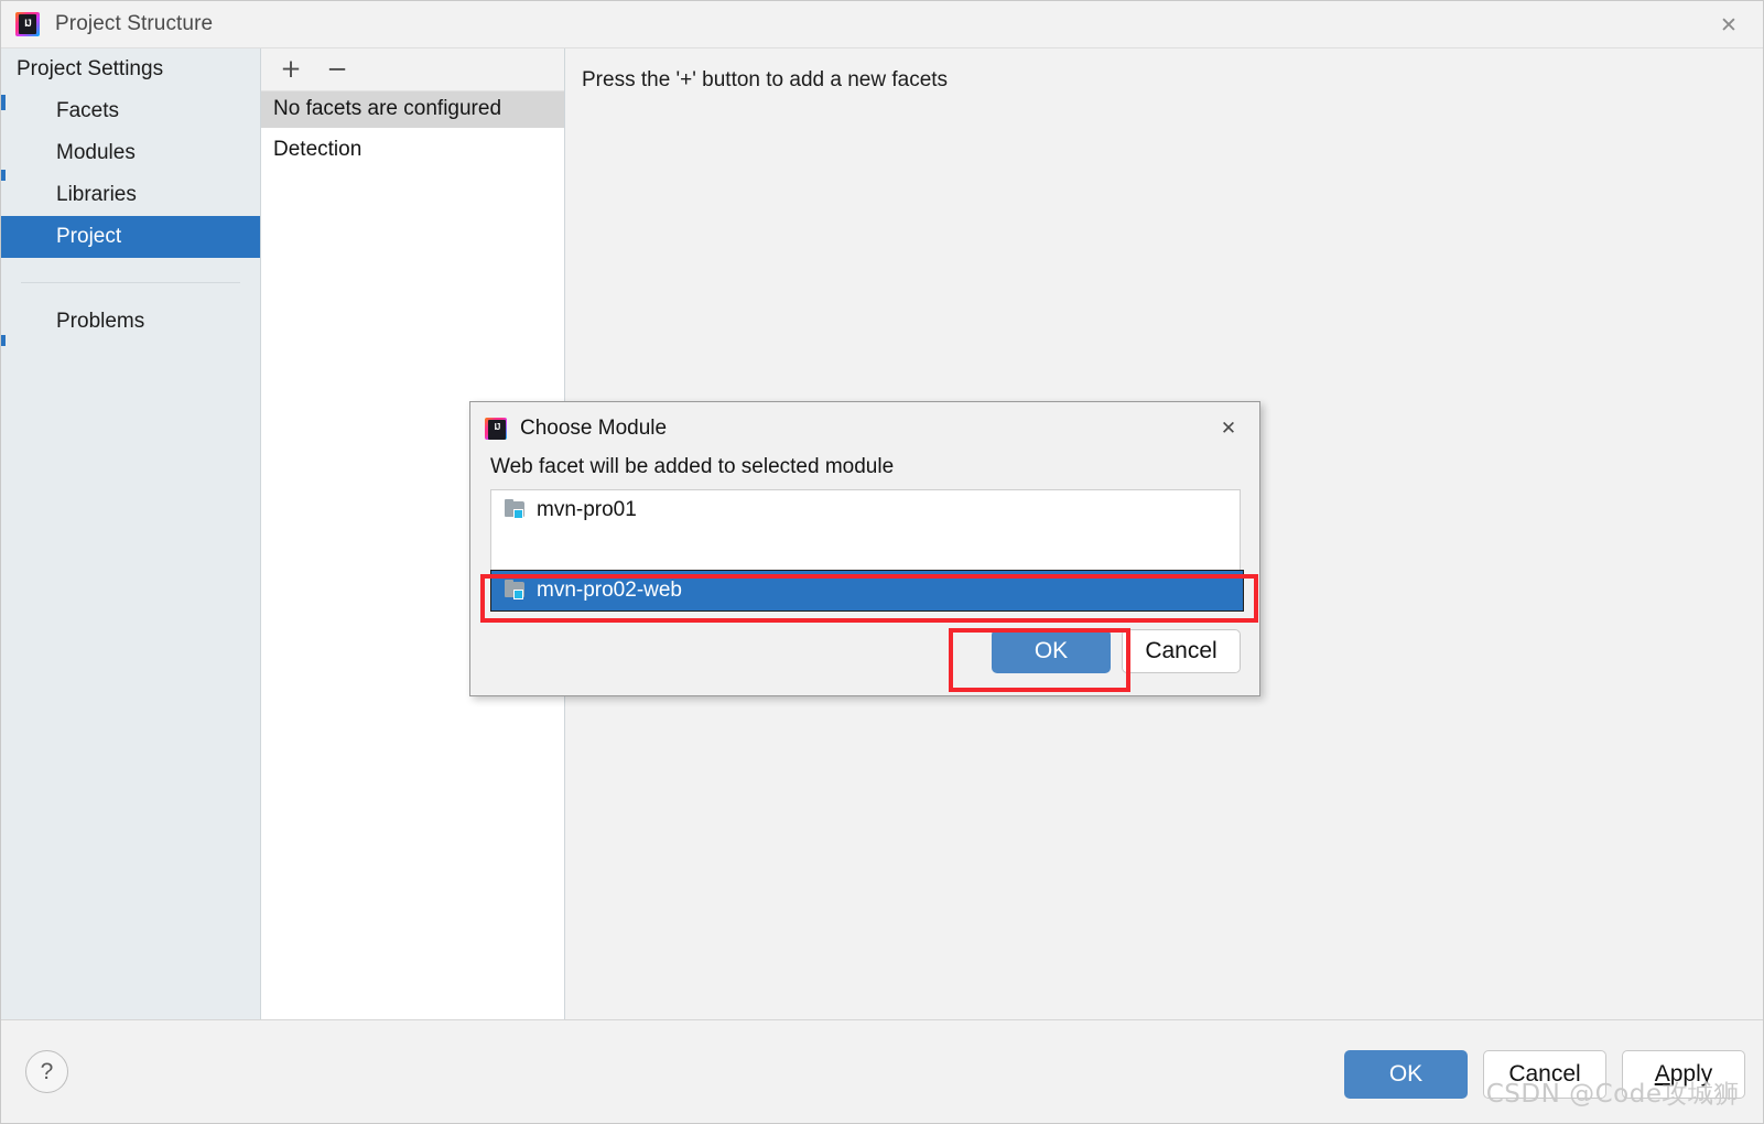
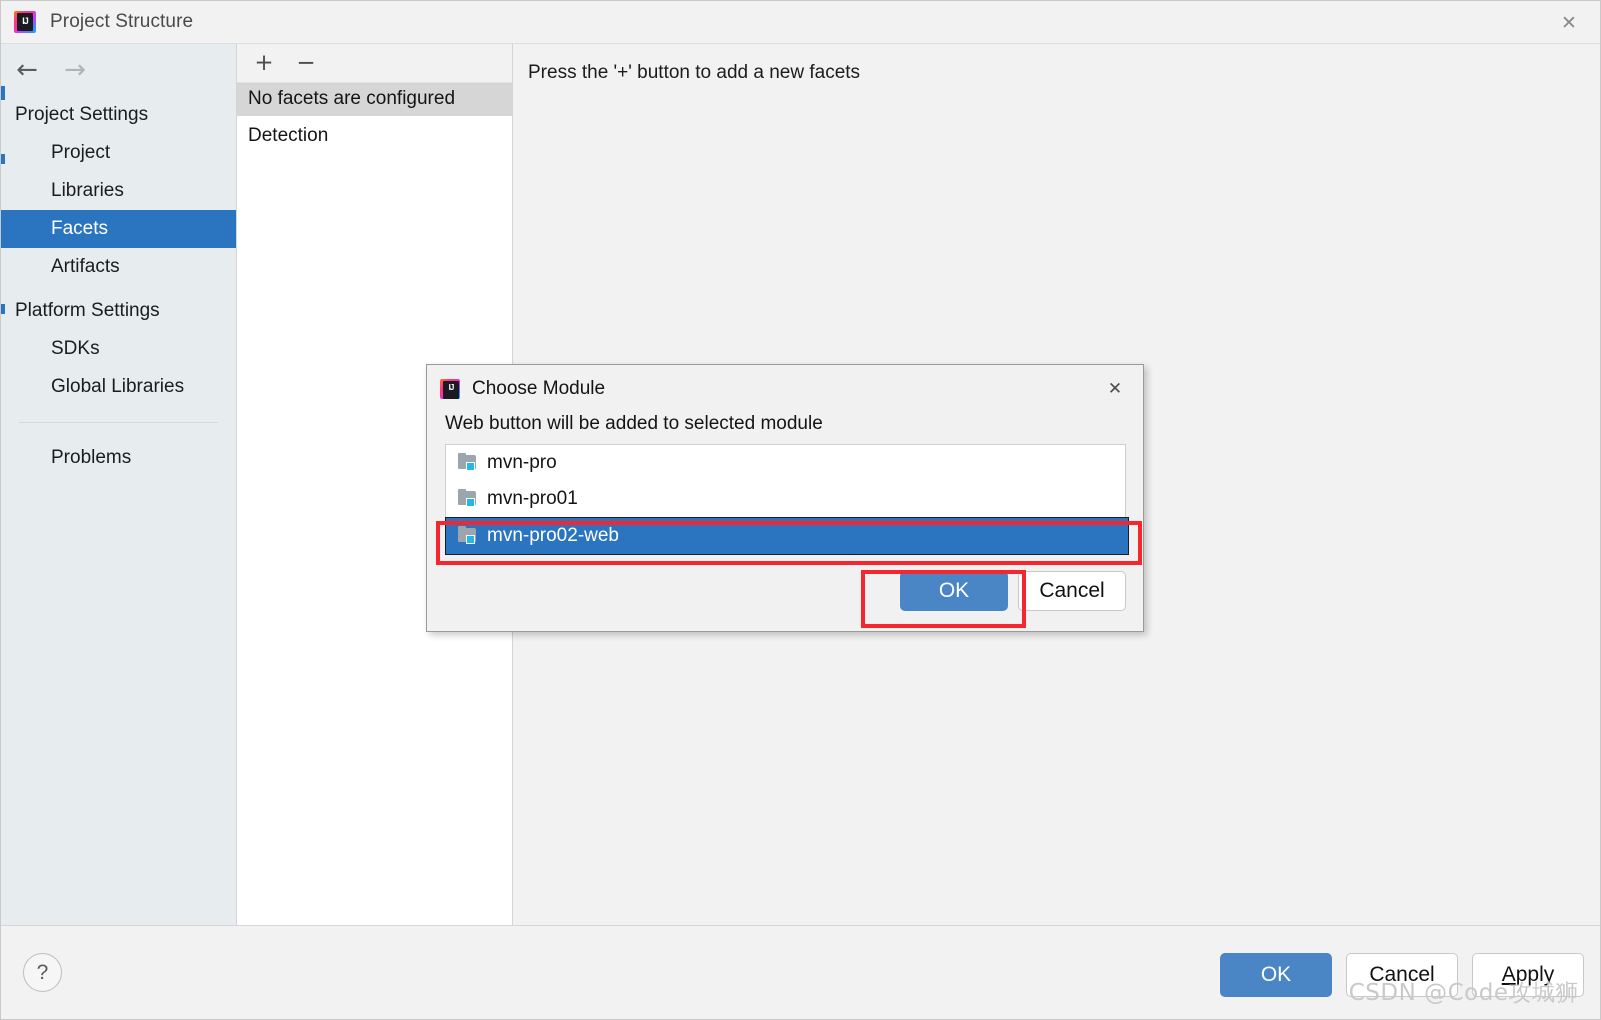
  IJ
  Project Structure
  ✕
+ ←
+ →
  Project Settings
- Facets
+ Project
- Modules
  Libraries
- Project
+ Facets
+ Artifacts
+ Platform Settings
+ SDKs
+ Global Libraries
  Problems
  +
  −
  No facets are configured
  Detection
  Press the '+' button to add a new facets
  ?
  OK
  Cancel
  A
  pply
  IJ
  Choose Module
  ✕
- Web facet will be added to selected module
+ Web button will be added to selected module
+ mvn-pro
  mvn-pro01
  mvn-pro02-web
  OK
  Cancel
  CSDN @Code攻城狮
